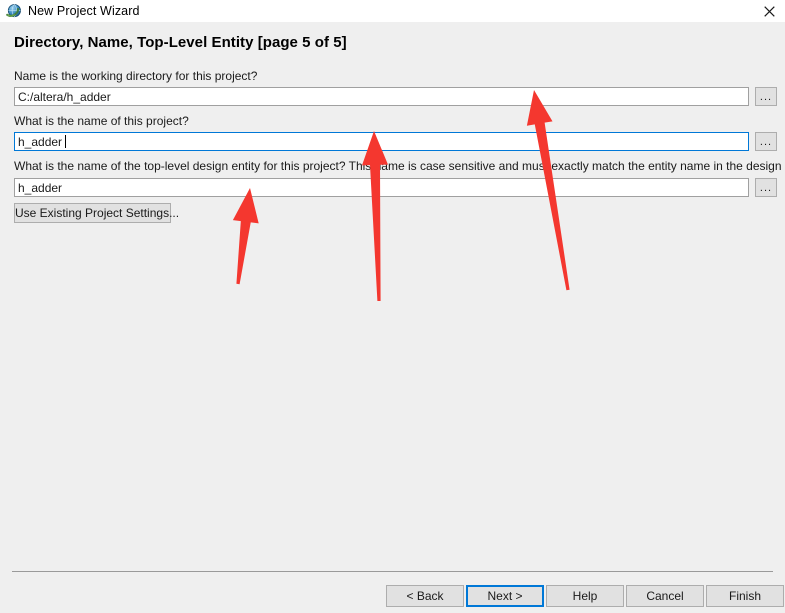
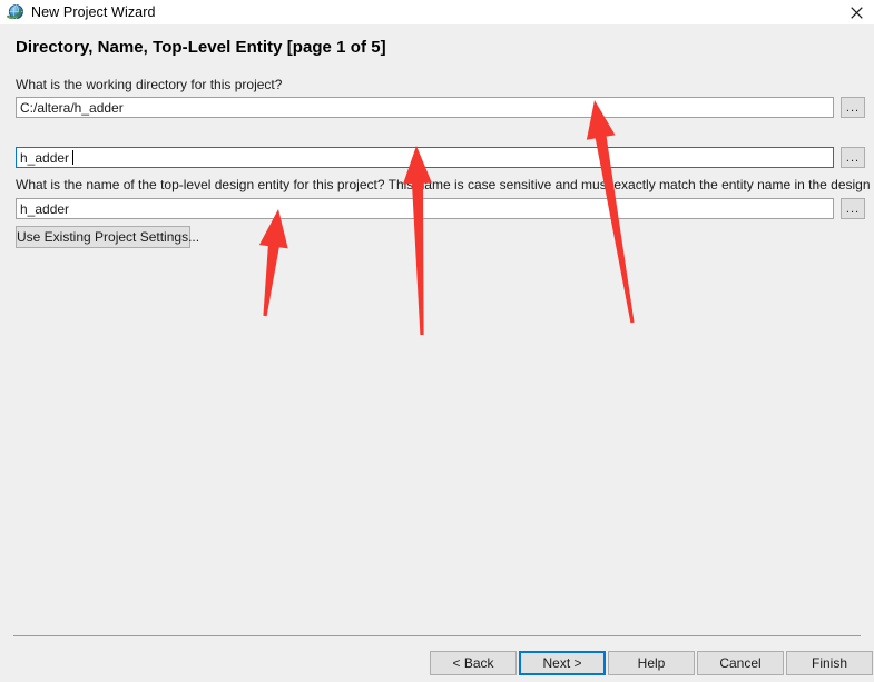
  New Project Wizard
- Directory, Name, Top-Level Entity [page 5 of 5]
+ Directory, Name, Top-Level Entity [page 1 of 5]
- Name is the working directory for this project?
+ What is the working directory for this project?
  C:/altera/h_adder
  ...
- What is the name of this project?
  h_adder
  ...
  What is the name of the top-level design entity for this project? Thisame is case sensitive and mus exactly match the entity name in the design
  h_adder
  ...
  Use Existing Project Settings.
  < Back
  Next >
  Help
  Cancel
  Finish
